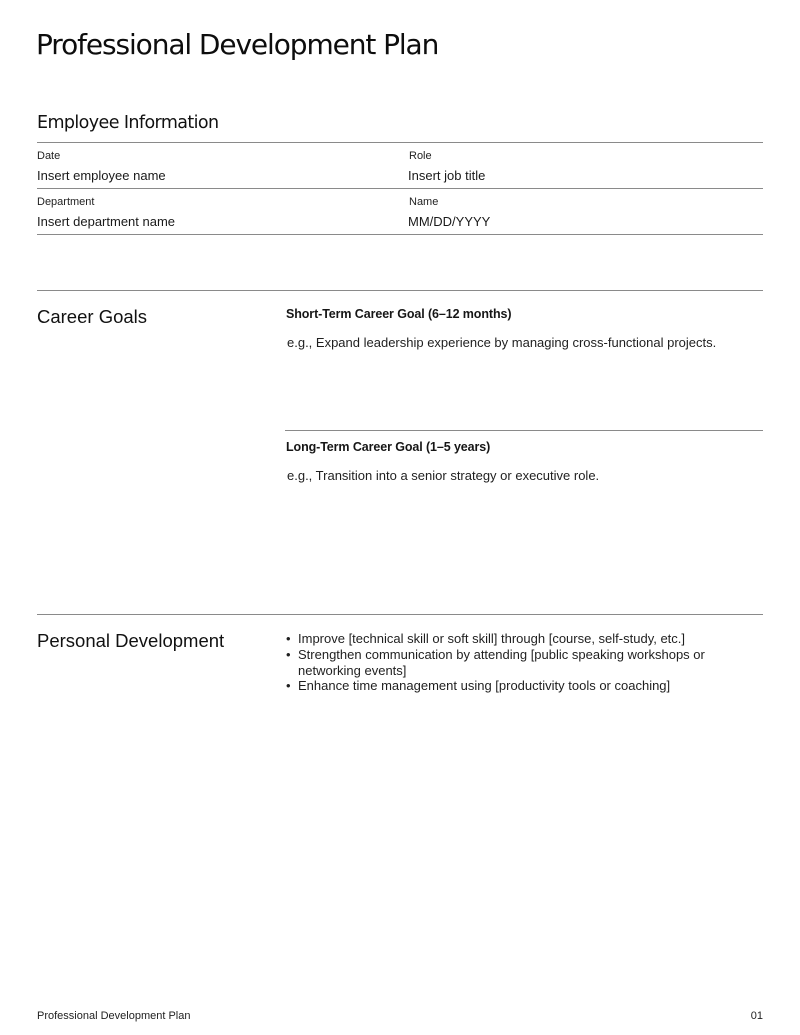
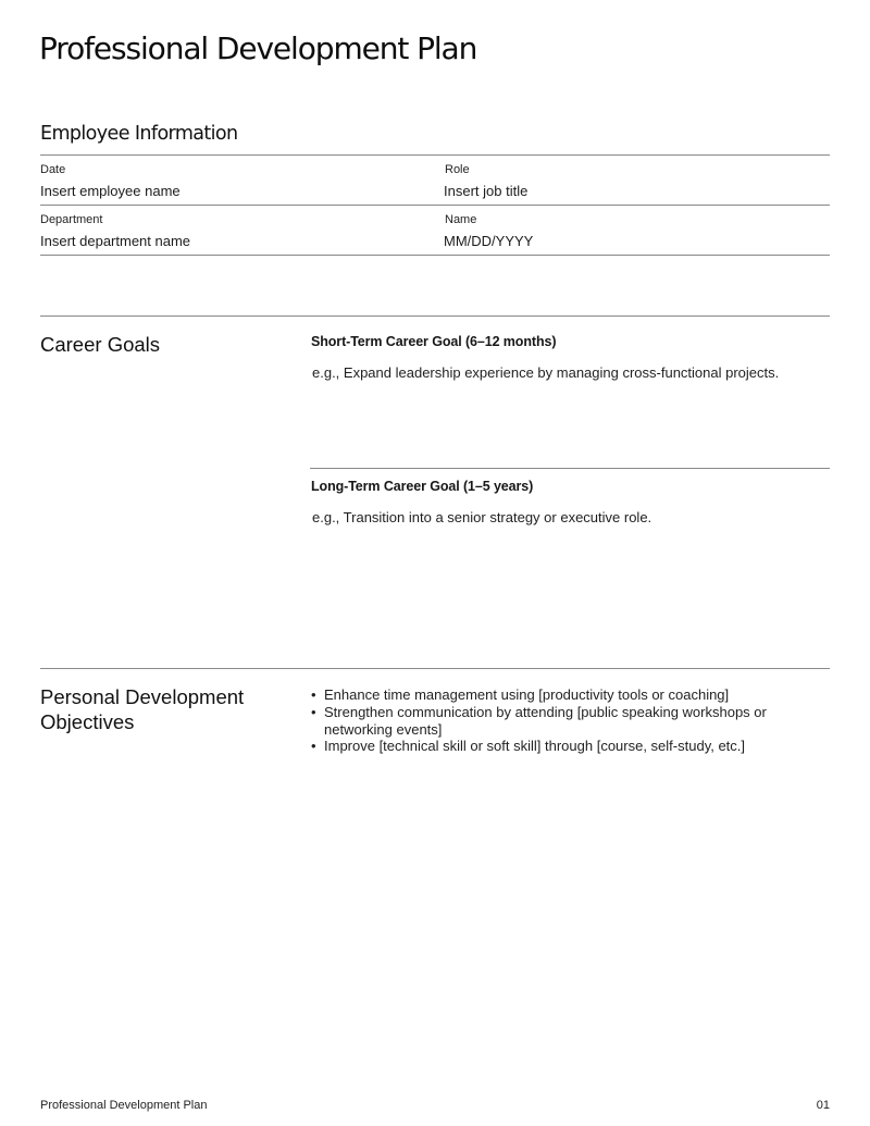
  Professional Development Plan
  Employee Information
  Date
  Insert employee name
  Role
  Insert job title
  Department
  Insert department name
  Name
  MM/DD/YYYY
  Career Goals
  Short-Term Career Goal (6–12 months)
  e.g., Expand leadership experience by managing cross-functional projects.
  Long-Term Career Goal (1–5 years)
  e.g., Transition into a senior strategy or executive role.
  Personal Development
+ Objectives
  •
- Improve [technical skill or soft skill] through [course, self-study, etc.]
+ Enhance time management using [productivity tools or coaching]
  •
  Strengthen communication by attending [public speaking workshops or networking events]
  •
- Enhance time management using [productivity tools or coaching]
+ Improve [technical skill or soft skill] through [course, self-study, etc.]
  Professional Development Plan
  01
